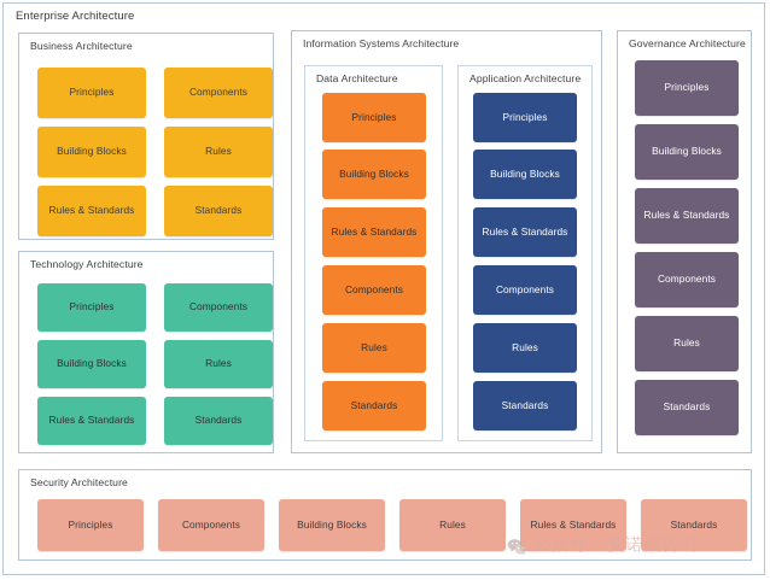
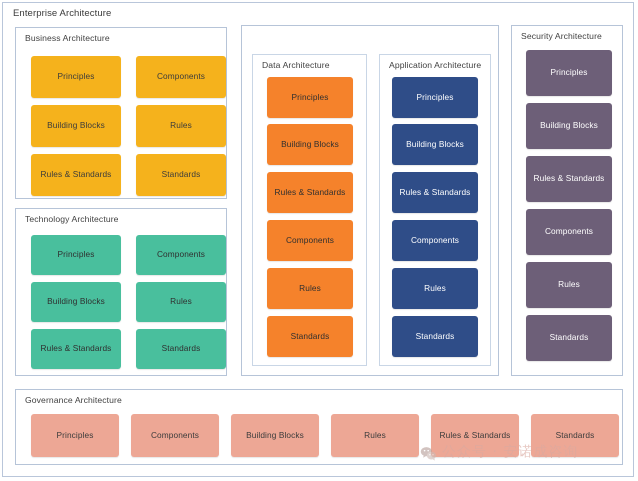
  Enterprise Architecture
  Business Architecture
  Principles
  Components
  Building Blocks
  Rules
  Rules & Standards
  Standards
  Technology Architecture
  Principles
  Components
  Building Blocks
  Rules
  Rules & Standards
  Standards
- Information Systems Architecture
  Data Architecture
  Principles
  Building Blocks
  Rules & Standards
  Components
  Rules
  Standards
  Application Architecture
  Principles
  Building Blocks
  Rules & Standards
  Components
  Rules
  Standards
- Governance Architecture
+ Security Architecture
  Principles
  Building Blocks
  Rules & Standards
  Components
  Rules
  Standards
- Security Architecture
+ Governance Architecture
  Principles
  Components
  Building Blocks
  Rules
  Rules & Standards
  Standards
  公众号 · 安诺成咨询
